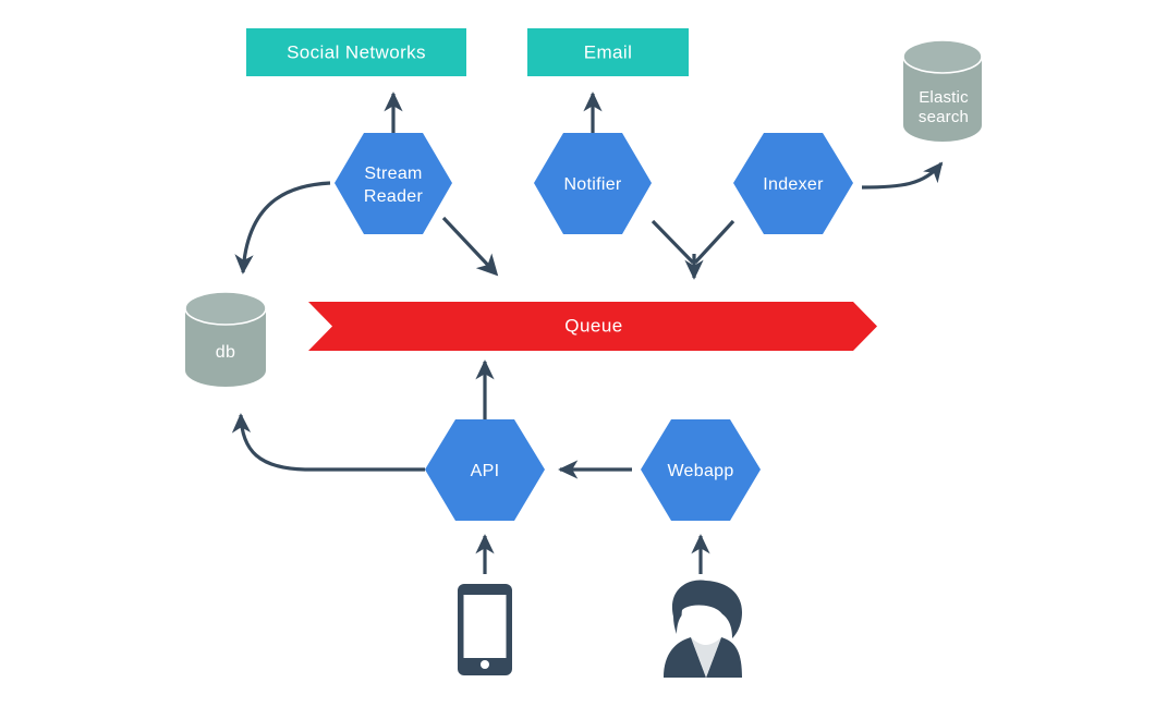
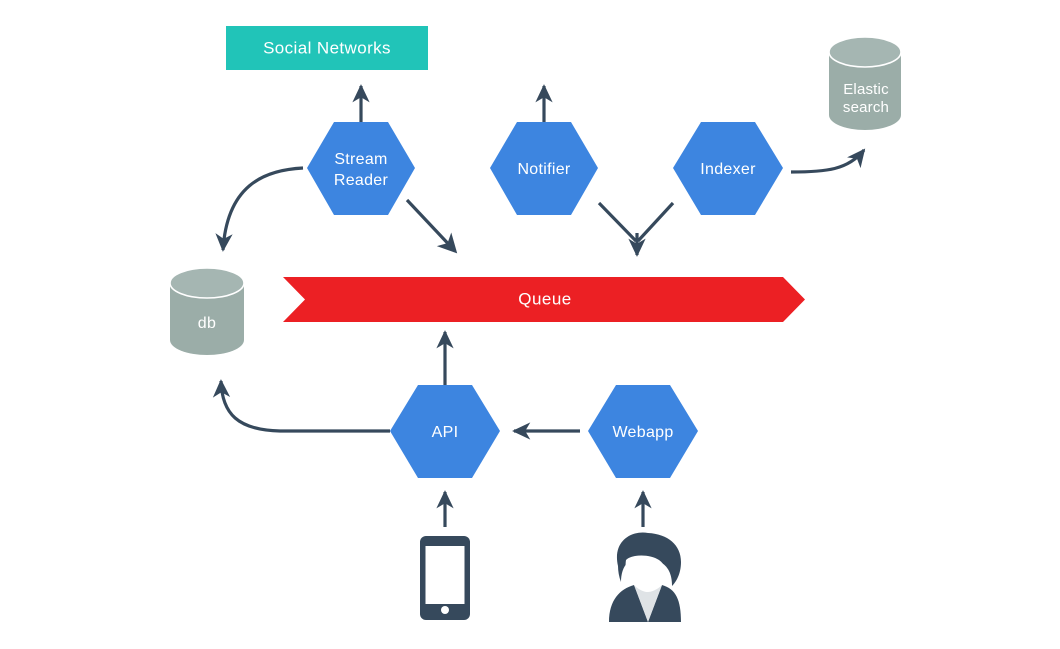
  Social Networks
- Email
  Elastic
  search
  Stream
  Reader
  Notifier
  Indexer
  db
  Queue
  API
  Webapp
